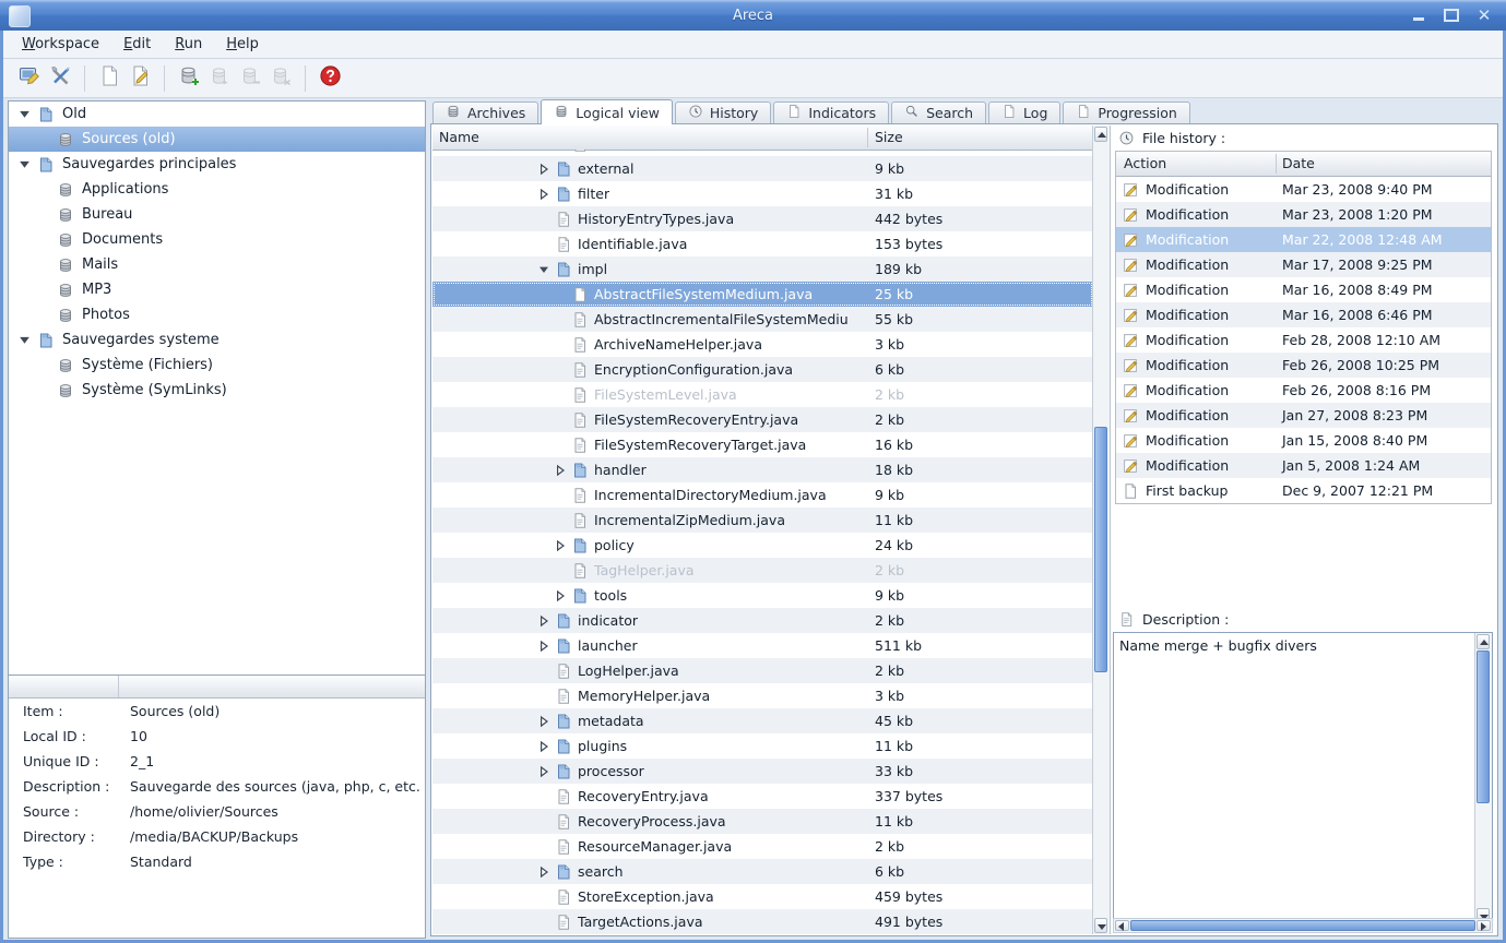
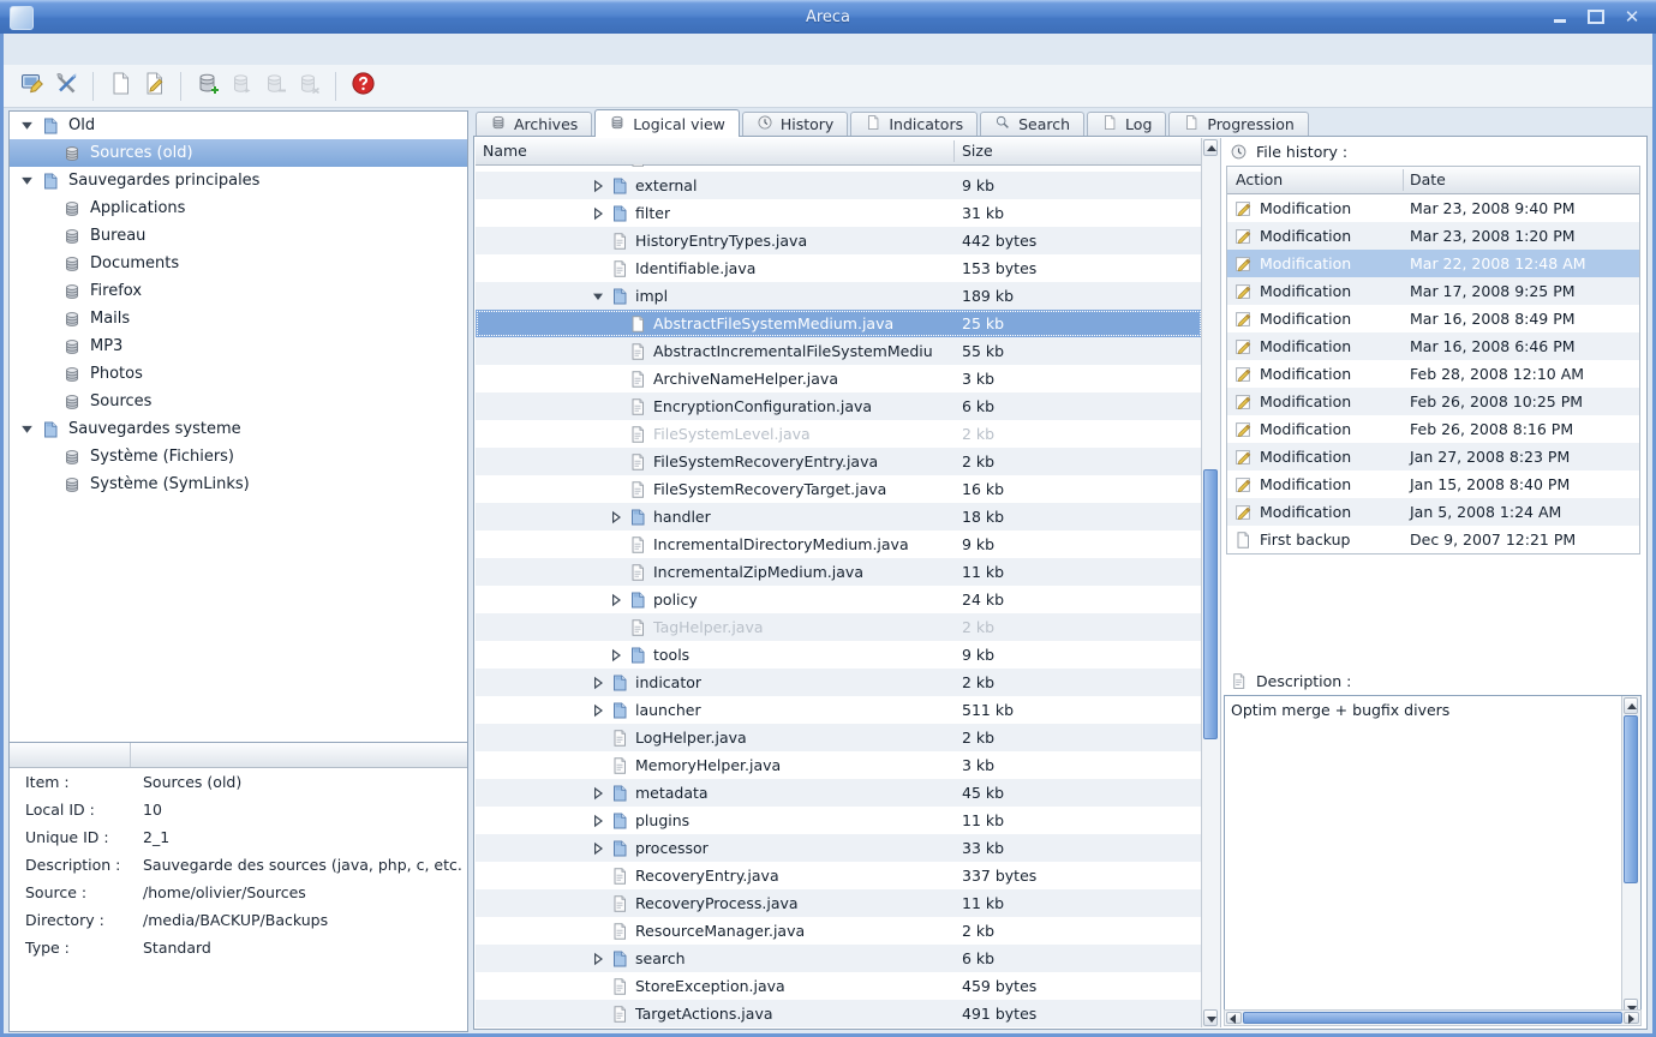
  Areca
  ✕
- Workspace
- Edit
- Run
- Help
  Old
  Sources (old)
  Sauvegardes principales
  Applications
  Bureau
  Documents
+ Firefox
  Mails
  MP3
  Photos
+ Sources
  Sauvegardes systeme
  Système (Fichiers)
  Système (SymLinks)
  Item :
  Sources (old)
  Local ID :
  10
  Unique ID :
  2_1
  Description :
  Sauvegarde des sources (java, php, c, etc.
  Source :
  /home/olivier/Sources
  Directory :
  /media/BACKUP/Backups
  Type :
  Standard
  Archives
  Logical view
  History
  Indicators
  Search
  Log
  Progression
  Name
  Size
  external
  9 kb
  filter
  31 kb
  HistoryEntryTypes.java
  442 bytes
  Identifiable.java
  153 bytes
  impl
  189 kb
  AbstractFileSystemMedium.java
  25 kb
  AbstractIncrementalFileSystemMediu
  55 kb
  ArchiveNameHelper.java
  3 kb
  EncryptionConfiguration.java
  6 kb
  FileSystemLevel.java
  2 kb
  FileSystemRecoveryEntry.java
  2 kb
  FileSystemRecoveryTarget.java
  16 kb
  handler
  18 kb
  IncrementalDirectoryMedium.java
  9 kb
  IncrementalZipMedium.java
  11 kb
  policy
  24 kb
  TagHelper.java
  2 kb
  tools
  9 kb
  indicator
  2 kb
  launcher
  511 kb
  LogHelper.java
  2 kb
  MemoryHelper.java
  3 kb
  metadata
  45 kb
  plugins
  11 kb
  processor
  33 kb
  RecoveryEntry.java
  337 bytes
  RecoveryProcess.java
  11 kb
  ResourceManager.java
  2 kb
  search
  6 kb
  StoreException.java
  459 bytes
  TargetActions.java
  491 bytes
  File history :
  Action
  Date
  Modification
  Mar 23, 2008 9:40 PM
  Modification
  Mar 23, 2008 1:20 PM
  Modification
  Mar 22, 2008 12:48 AM
  Modification
  Mar 17, 2008 9:25 PM
  Modification
  Mar 16, 2008 8:49 PM
  Modification
  Mar 16, 2008 6:46 PM
  Modification
  Feb 28, 2008 12:10 AM
  Modification
  Feb 26, 2008 10:25 PM
  Modification
  Feb 26, 2008 8:16 PM
  Modification
  Jan 27, 2008 8:23 PM
  Modification
  Jan 15, 2008 8:40 PM
  Modification
  Jan 5, 2008 1:24 AM
  First backup
  Dec 9, 2007 12:21 PM
  Description :
- Name merge + bugfix divers
+ Optim merge + bugfix divers
